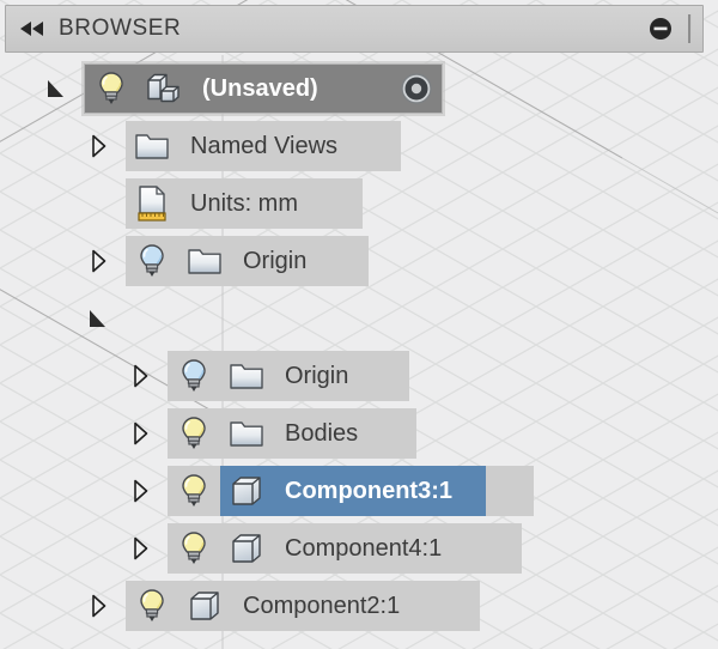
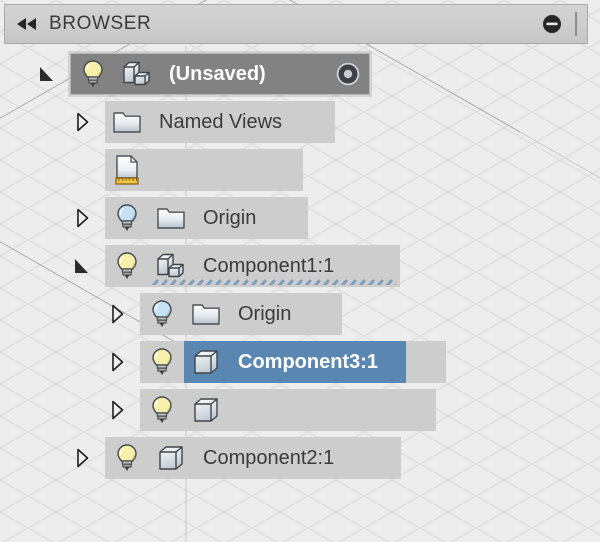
  BROWSER
  (Unsaved)
  Named Views
- Units: mm
  Origin
+ Component1:1
  Origin
- Bodies
  Component3:1
- Component4:1
  Component2:1
